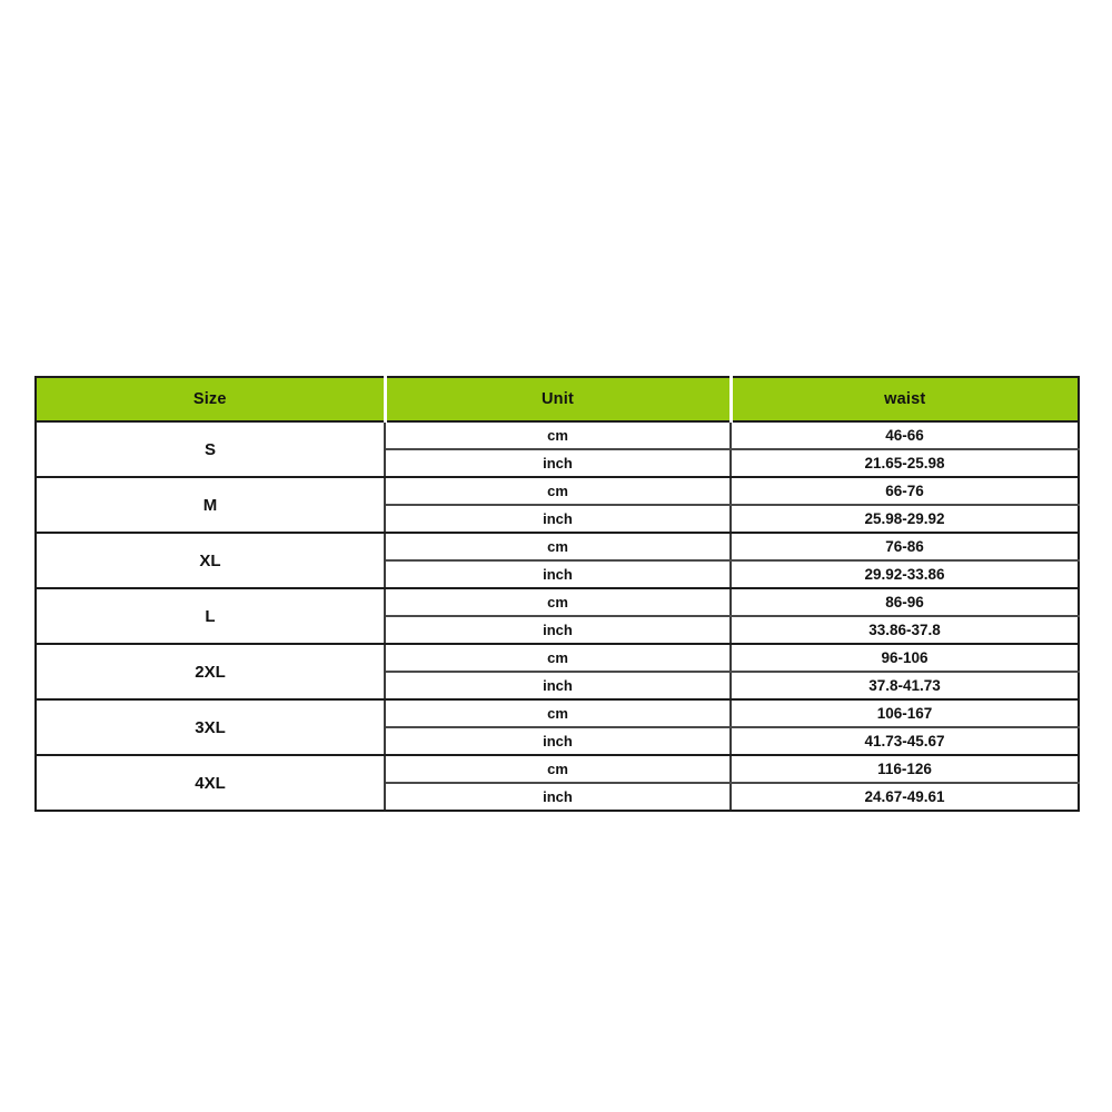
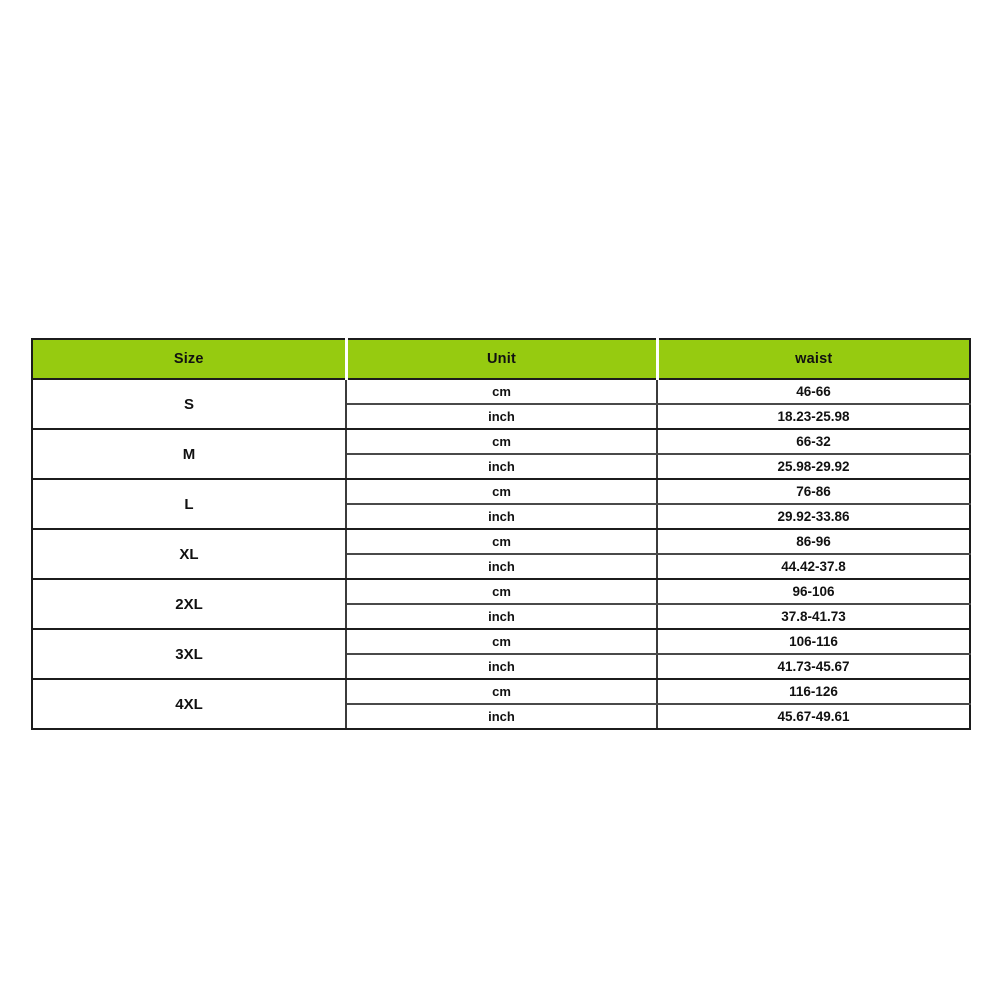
  Size	Unit	waist
  S	cm	46-66
- inch	21.65-25.98
+ inch	18.23-25.98
- M	cm	66-76
+ M	cm	66-32
  inch	25.98-29.92
- XL	cm	76-86
+ L	cm	76-86
  inch	29.92-33.86
- L	cm	86-96
+ XL	cm	86-96
- inch	33.86-37.8
+ inch	44.42-37.8
  2XL	cm	96-106
  inch	37.8-41.73
- 3XL	cm	106-167
+ 3XL	cm	106-116
  inch	41.73-45.67
  4XL	cm	116-126
- inch	24.67-49.61
+ inch	45.67-49.61
